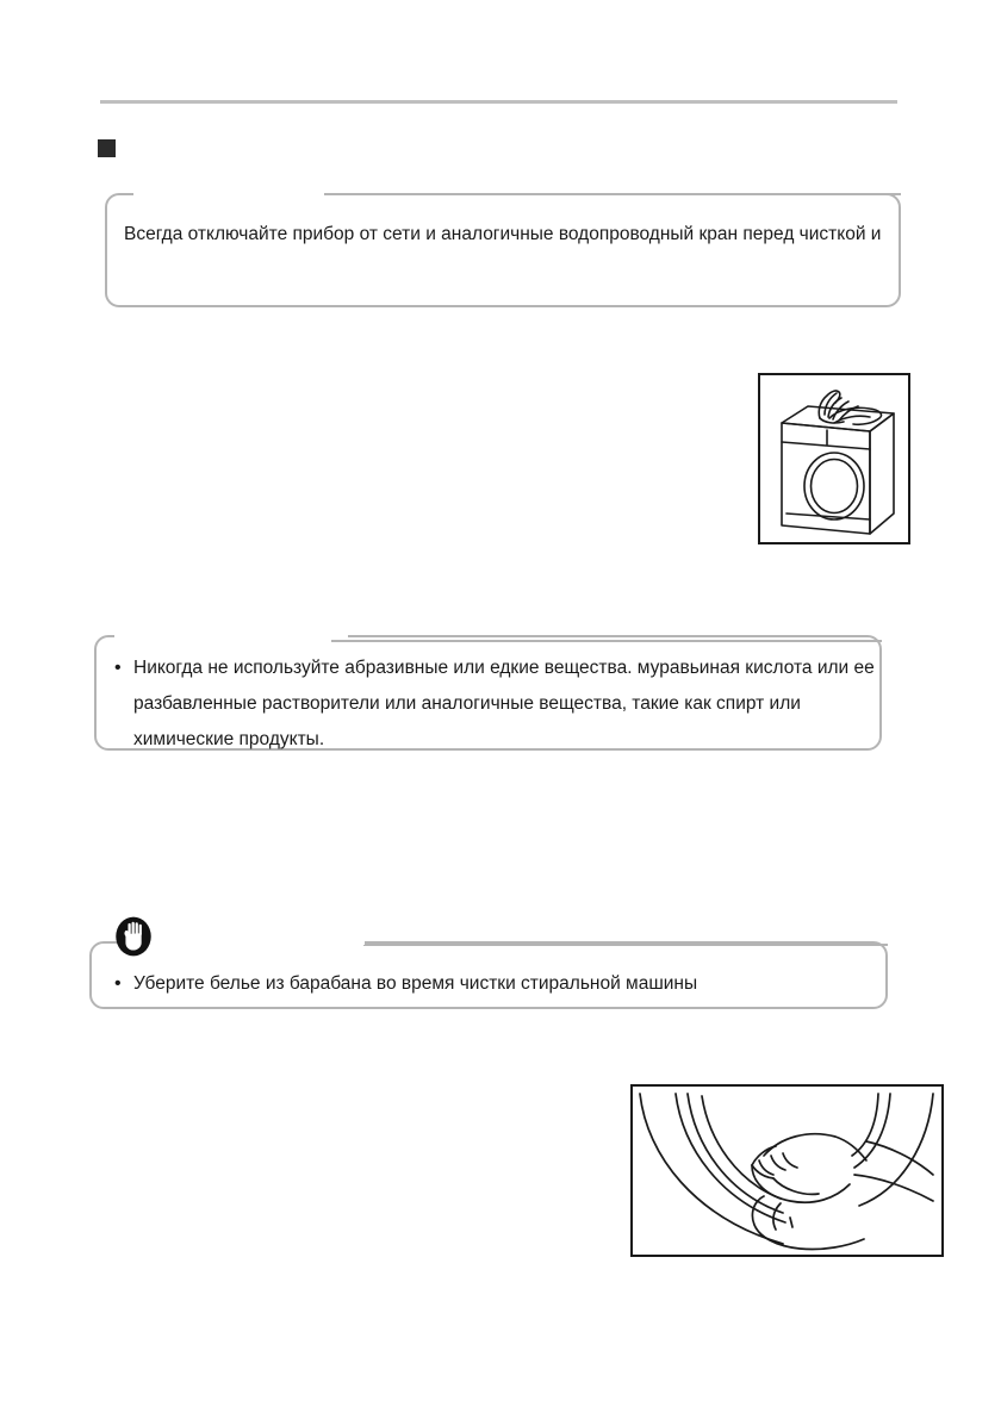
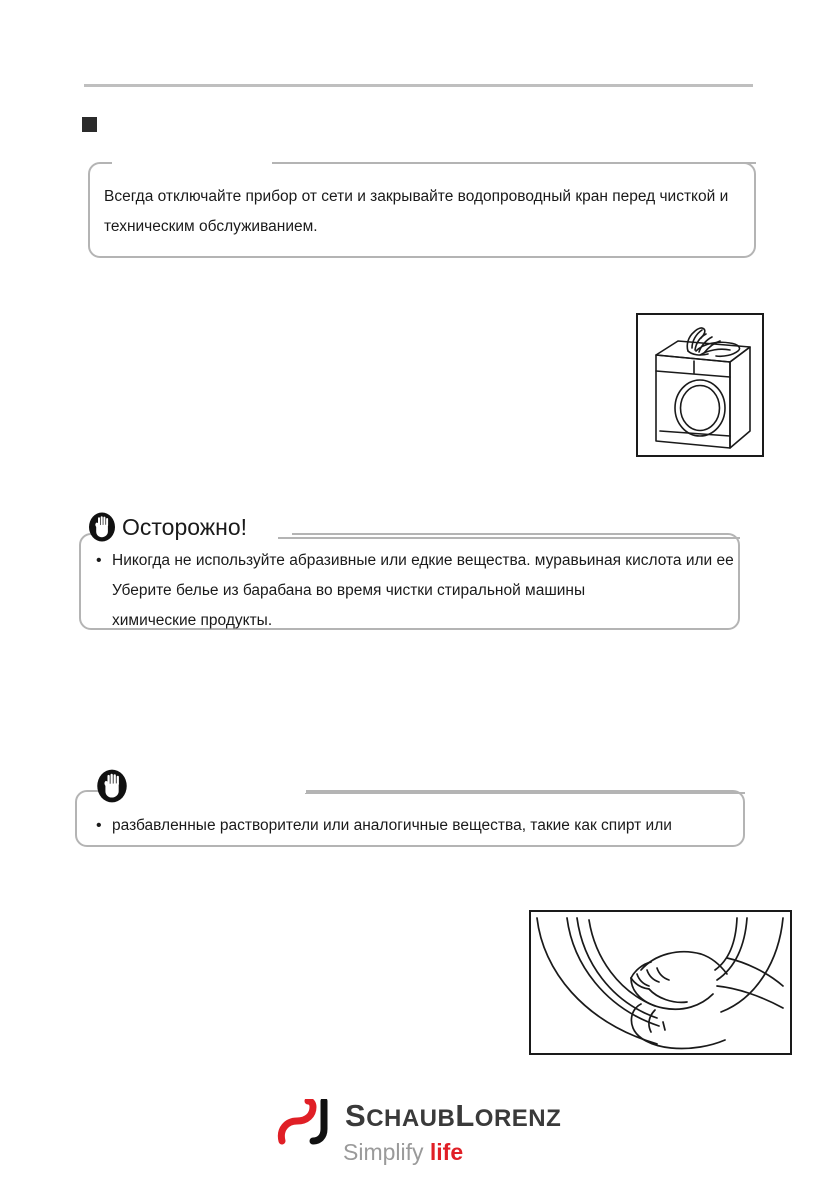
- Всегда отключайте прибор от сети и аналогичные водопроводный кран перед чисткой и
+ Всегда отключайте прибор от сети и закрывайте водопроводный кран перед чисткой и
+ техническим обслуживанием.
+ Осторожно!
  •
  Никогда не используйте абразивные или едкие вещества. муравьиная кислота или ее
- разбавленные растворители или аналогичные вещества, такие как спирт или
+ Уберите белье из барабана во время чистки стиральной машины
  химические продукты.
  •
- Уберите белье из барабана во время чистки стиральной машины
+ разбавленные растворители или аналогичные вещества, такие как спирт или
+ SCHAUBLORENZ
+ Simplify life
